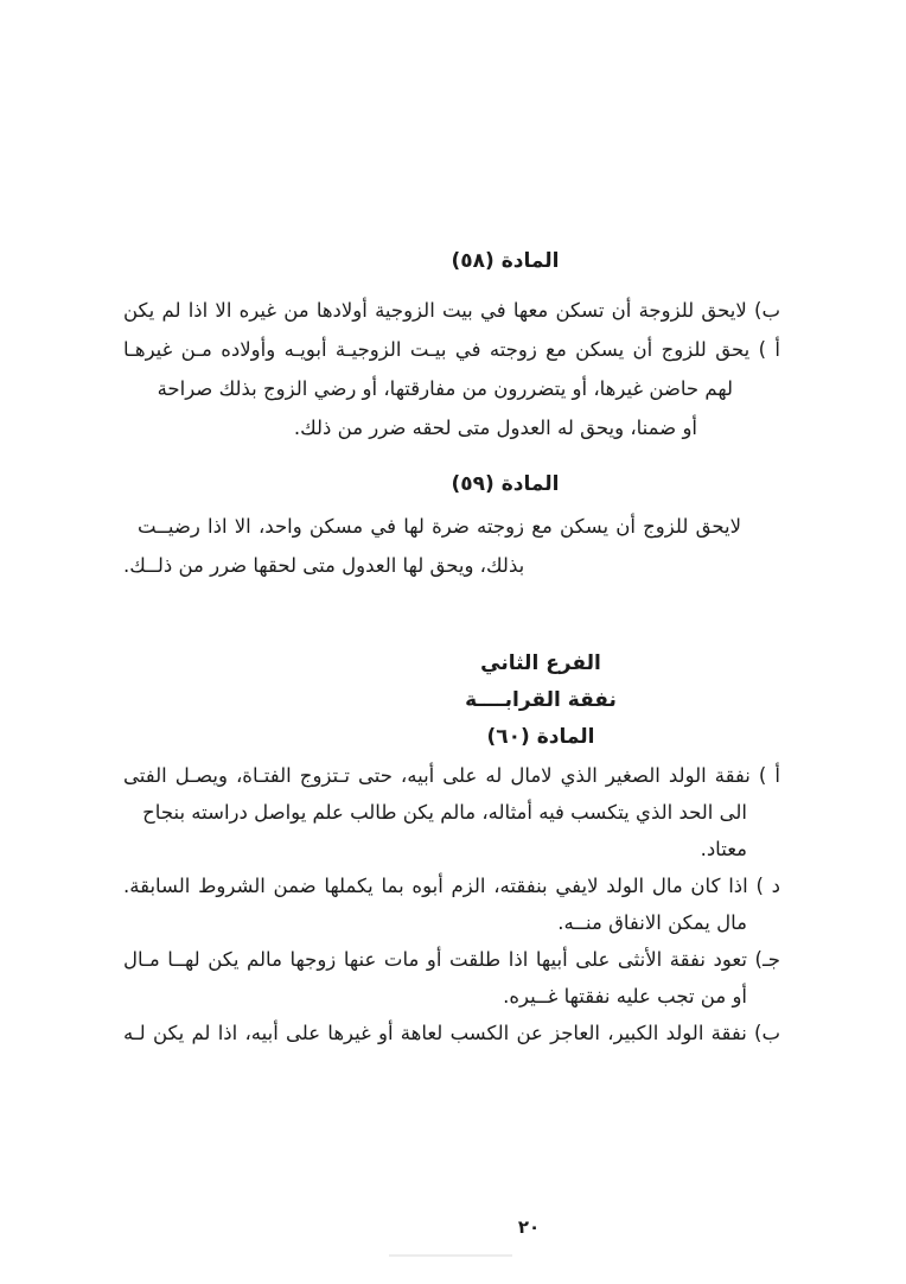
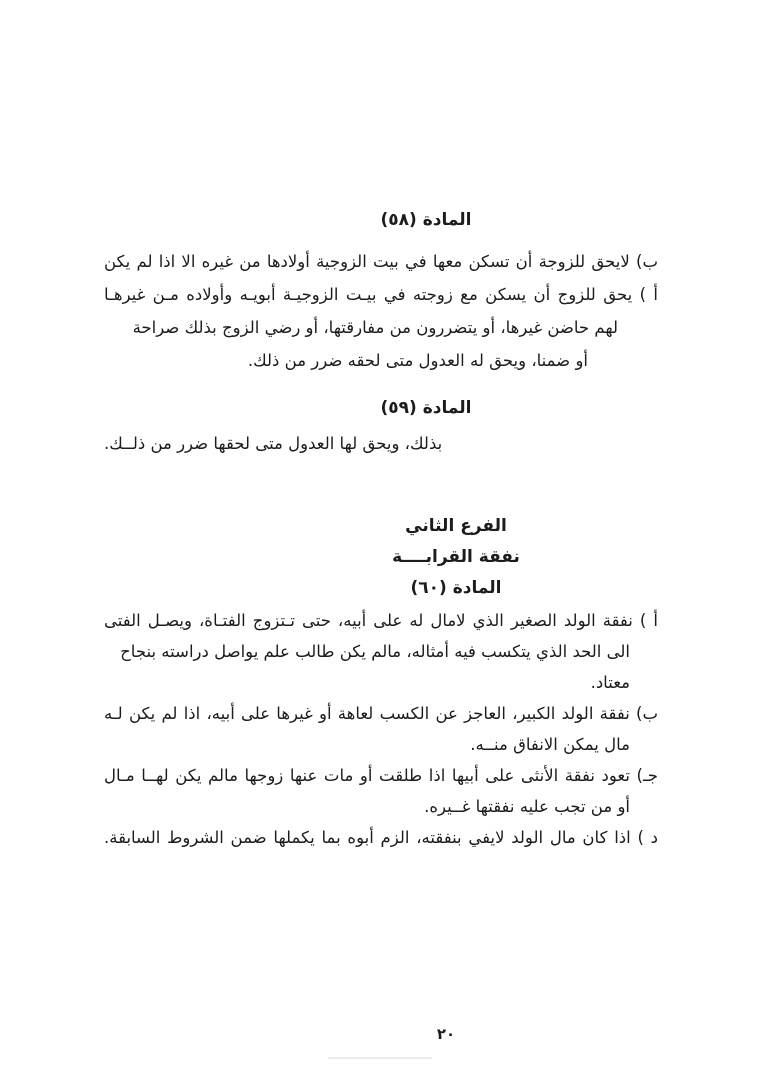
  المادة (٥٨)
  ب) لايحق للزوجة أن تسكن معها في بيت الزوجية أولادها من غيره الا اذا لم يكن
  أ ) يحق للزوج أن يسكن مع زوجته في بيـت الزوجيـة أبويـه وأولاده مـن غيرهـا
  لهم حاضن غيرها، أو يتضررون من مفارقتها، أو رضي الزوج بذلك صراحة
  أو ضمنا، ويحق له العدول متى لحقه ضرر من ذلك.
  المادة (٥٩)
- لايحق للزوج أن يسكن مع زوجته ضرة لها في مسكن واحد، الا اذا رضيــت
  بذلك، ويحق لها العدول متى لحقها ضرر من ذلــك.
  الفرع الثاني
  نفقة القرابــــة
  المادة (٦٠)
  أ ) نفقة الولد الصغير الذي لامال له على أبيه، حتى تـتزوج الفتـاة، ويصـل الفتى
  الى الحد الذي يتكسب فيه أمثاله، مالم يكن طالب علم يواصل دراسته بنجاح
  معتاد.
- د ) اذا كان مال الولد لايفي بنفقته، الزم أبوه بما يكملها ضمن الشروط السابقة.
+ ب) نفقة الولد الكبير، العاجز عن الكسب لعاهة أو غيرها على أبيه، اذا لم يكن لـه
  مال يمكن الانفاق منــه.
  جـ) تعود نفقة الأنثى على أبيها اذا طلقت أو مات عنها زوجها مالم يكن لهــا مـال
  أو من تجب عليه نفقتها غــيره.
- ب) نفقة الولد الكبير، العاجز عن الكسب لعاهة أو غيرها على أبيه، اذا لم يكن لـه
+ د ) اذا كان مال الولد لايفي بنفقته، الزم أبوه بما يكملها ضمن الشروط السابقة.
  ٢٠
